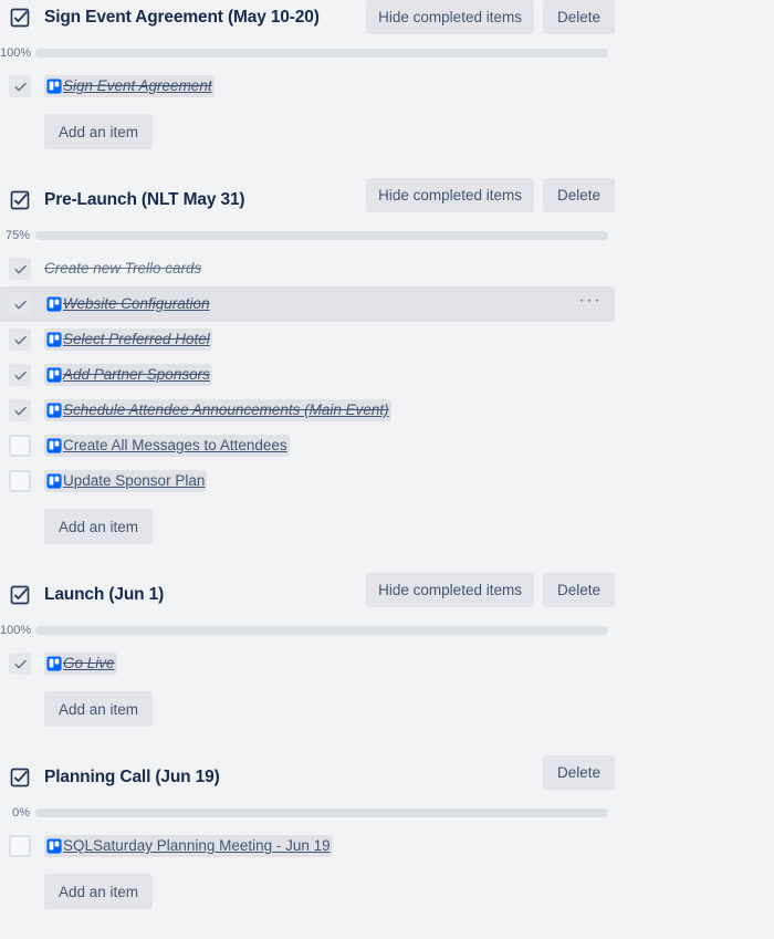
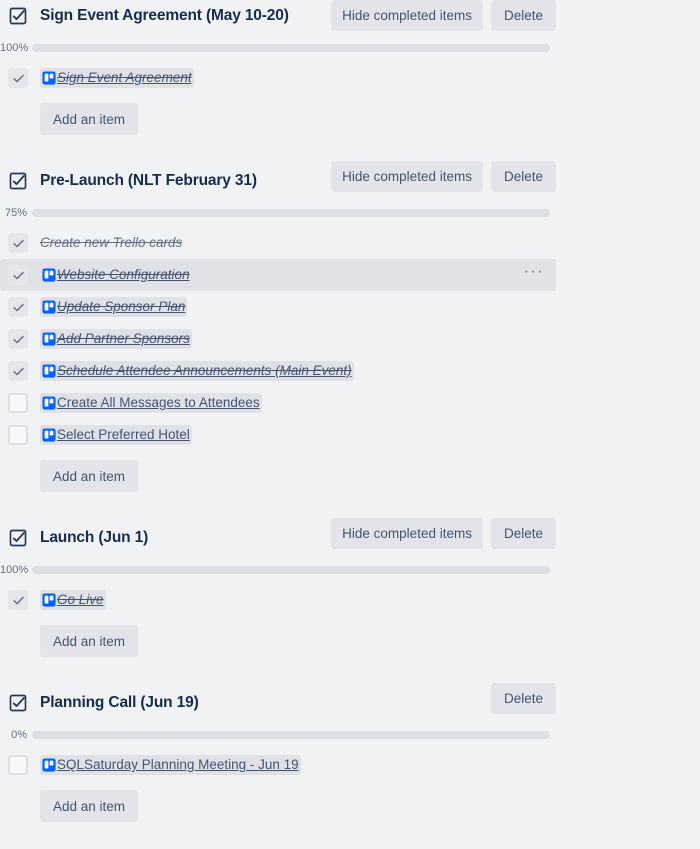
  Sign Event Agreement (May 10-20)
  Hide completed items
  Delete
  100%
  Sign Event Agreement
  Add an item
- Pre-Launch (NLT May 31)
+ Pre-Launch (NLT February 31)
  Hide completed items
  Delete
  75%
  Create new Trello cards
  Website Configuration
  ···
- Select Preferred Hotel
+ Update Sponsor Plan
  Add Partner Sponsors
  Schedule Attendee Announcements (Main Event)
  Create All Messages to Attendees
- Update Sponsor Plan
+ Select Preferred Hotel
  Add an item
  Launch (Jun 1)
  Hide completed items
  Delete
  100%
  Go Live
  Add an item
  Planning Call (Jun 19)
  Delete
  0%
  SQLSaturday Planning Meeting - Jun 19
  Add an item
